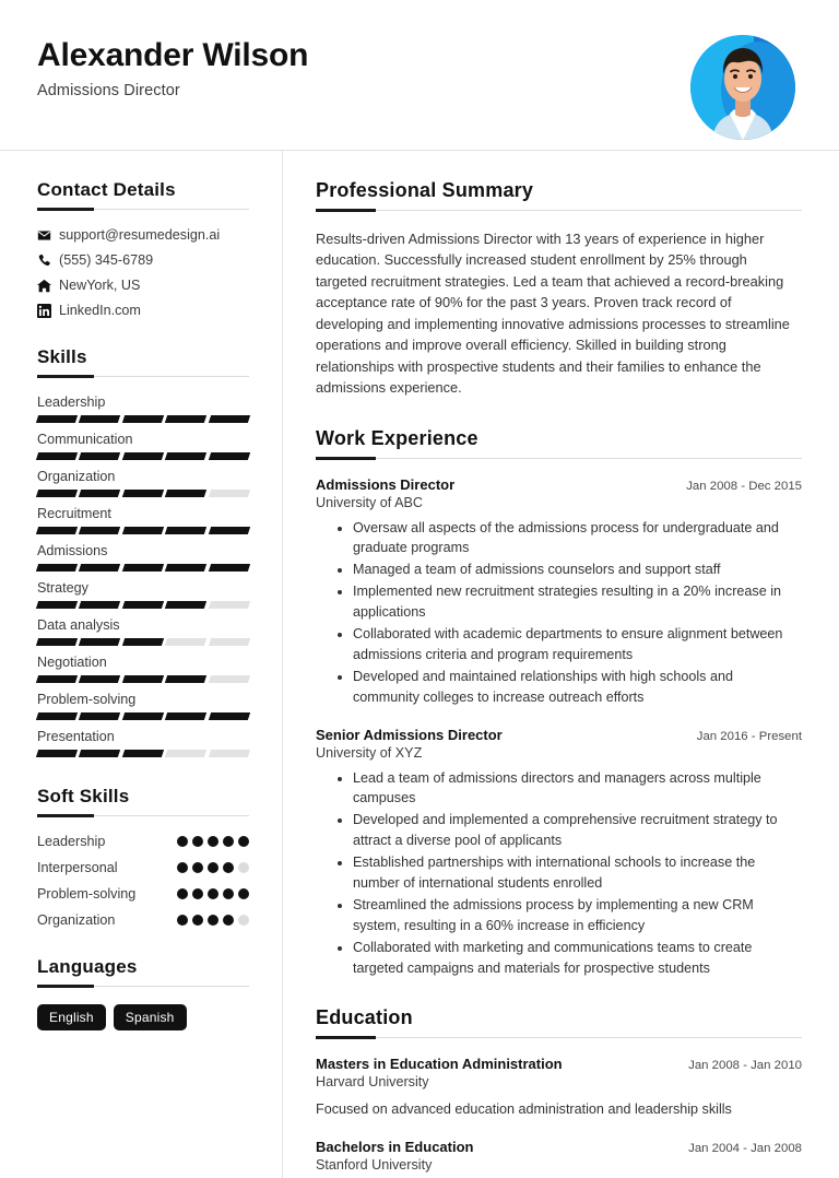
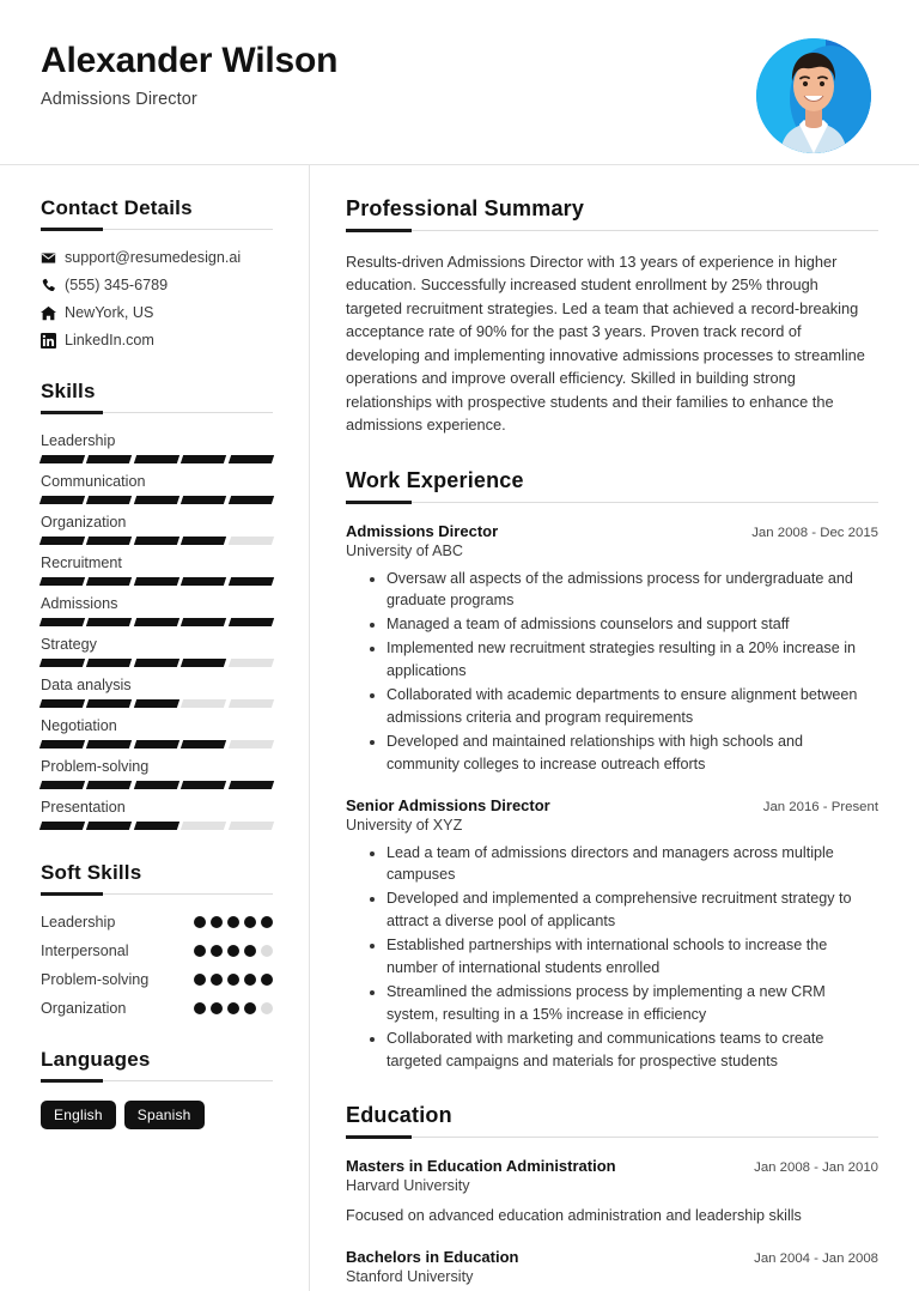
  Alexander Wilson
  Admissions Director
  Contact Details
  support@resumedesign.ai
  (555) 345-6789
  NewYork, US
  LinkedIn.com
  Skills
  Leadership
  Communication
  Organization
  Recruitment
  Admissions
  Strategy
  Data analysis
  Negotiation
  Problem-solving
  Presentation
  Soft Skills
  Leadership
  Interpersonal
  Problem-solving
  Organization
  Languages
  English
  Spanish
  Professional Summary
  Results-driven Admissions Director with 13 years of experience in higher education. Successfully increased student enrollment by 25% through targeted recruitment strategies. Led a team that achieved a record-breaking acceptance rate of 90% for the past 3 years. Proven track record of developing and implementing innovative admissions processes to streamline operations and improve overall efficiency. Skilled in building strong relationships with prospective students and their families to enhance the admissions experience.
  Work Experience
  Admissions Director
  Jan 2008 - Dec 2015
  University of ABC
  Oversaw all aspects of the admissions process for undergraduate and graduate programs
  Managed a team of admissions counselors and support staff
  Implemented new recruitment strategies resulting in a 20% increase in applications
  Collaborated with academic departments to ensure alignment between admissions criteria and program requirements
  Developed and maintained relationships with high schools and community colleges to increase outreach efforts
  Senior Admissions Director
  Jan 2016 - Present
  University of XYZ
  Lead a team of admissions directors and managers across multiple campuses
  Developed and implemented a comprehensive recruitment strategy to attract a diverse pool of applicants
  Established partnerships with international schools to increase the number of international students enrolled
- Streamlined the admissions process by implementing a new CRM system, resulting in a 60% increase in efficiency
+ Streamlined the admissions process by implementing a new CRM system, resulting in a 15% increase in efficiency
  Collaborated with marketing and communications teams to create targeted campaigns and materials for prospective students
  Education
  Masters in Education Administration
  Jan 2008 - Jan 2010
  Harvard University
  Focused on advanced education administration and leadership skills
  Bachelors in Education
  Jan 2004 - Jan 2008
  Stanford University
